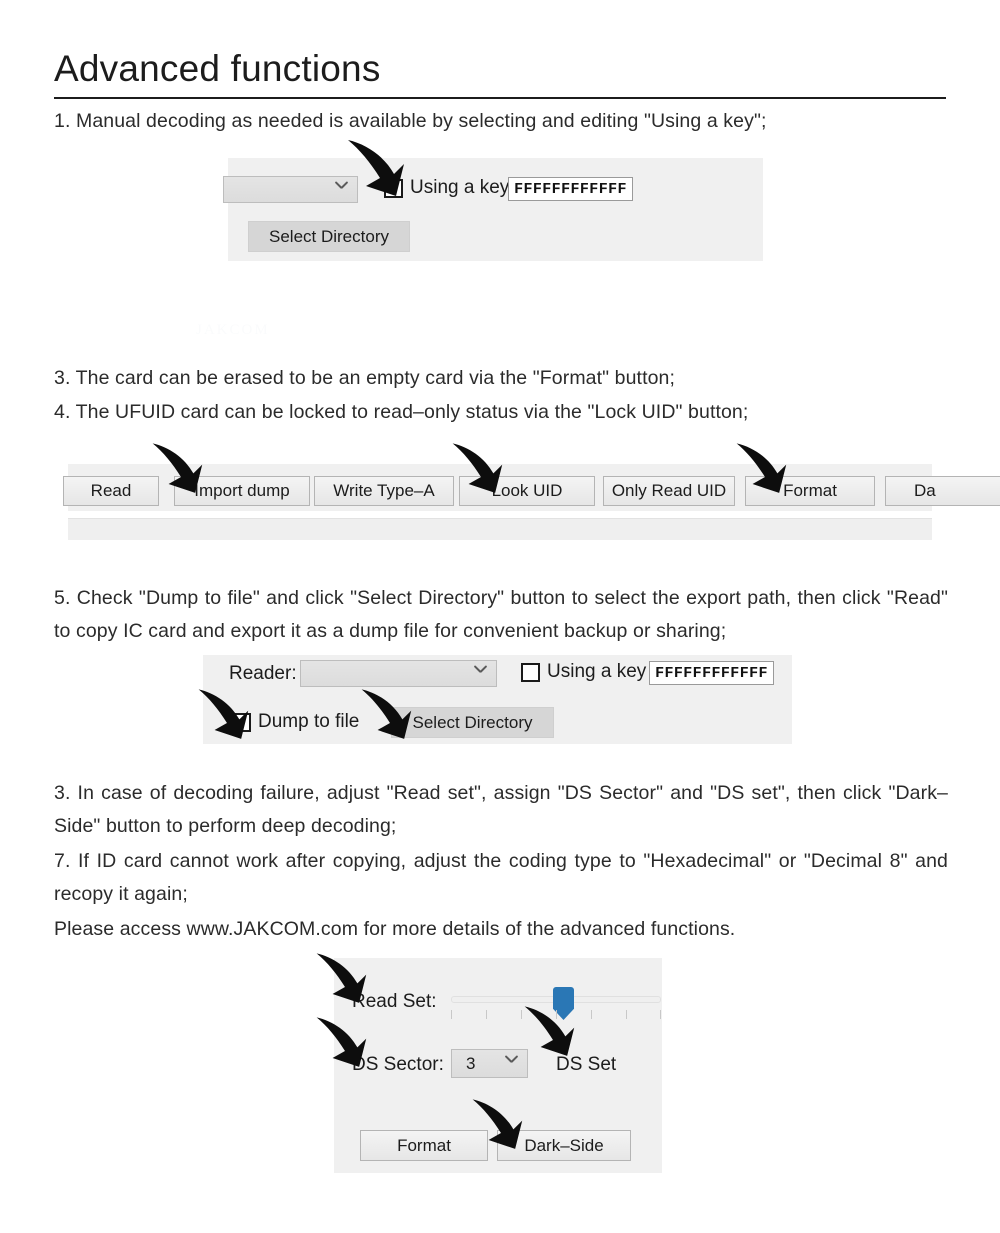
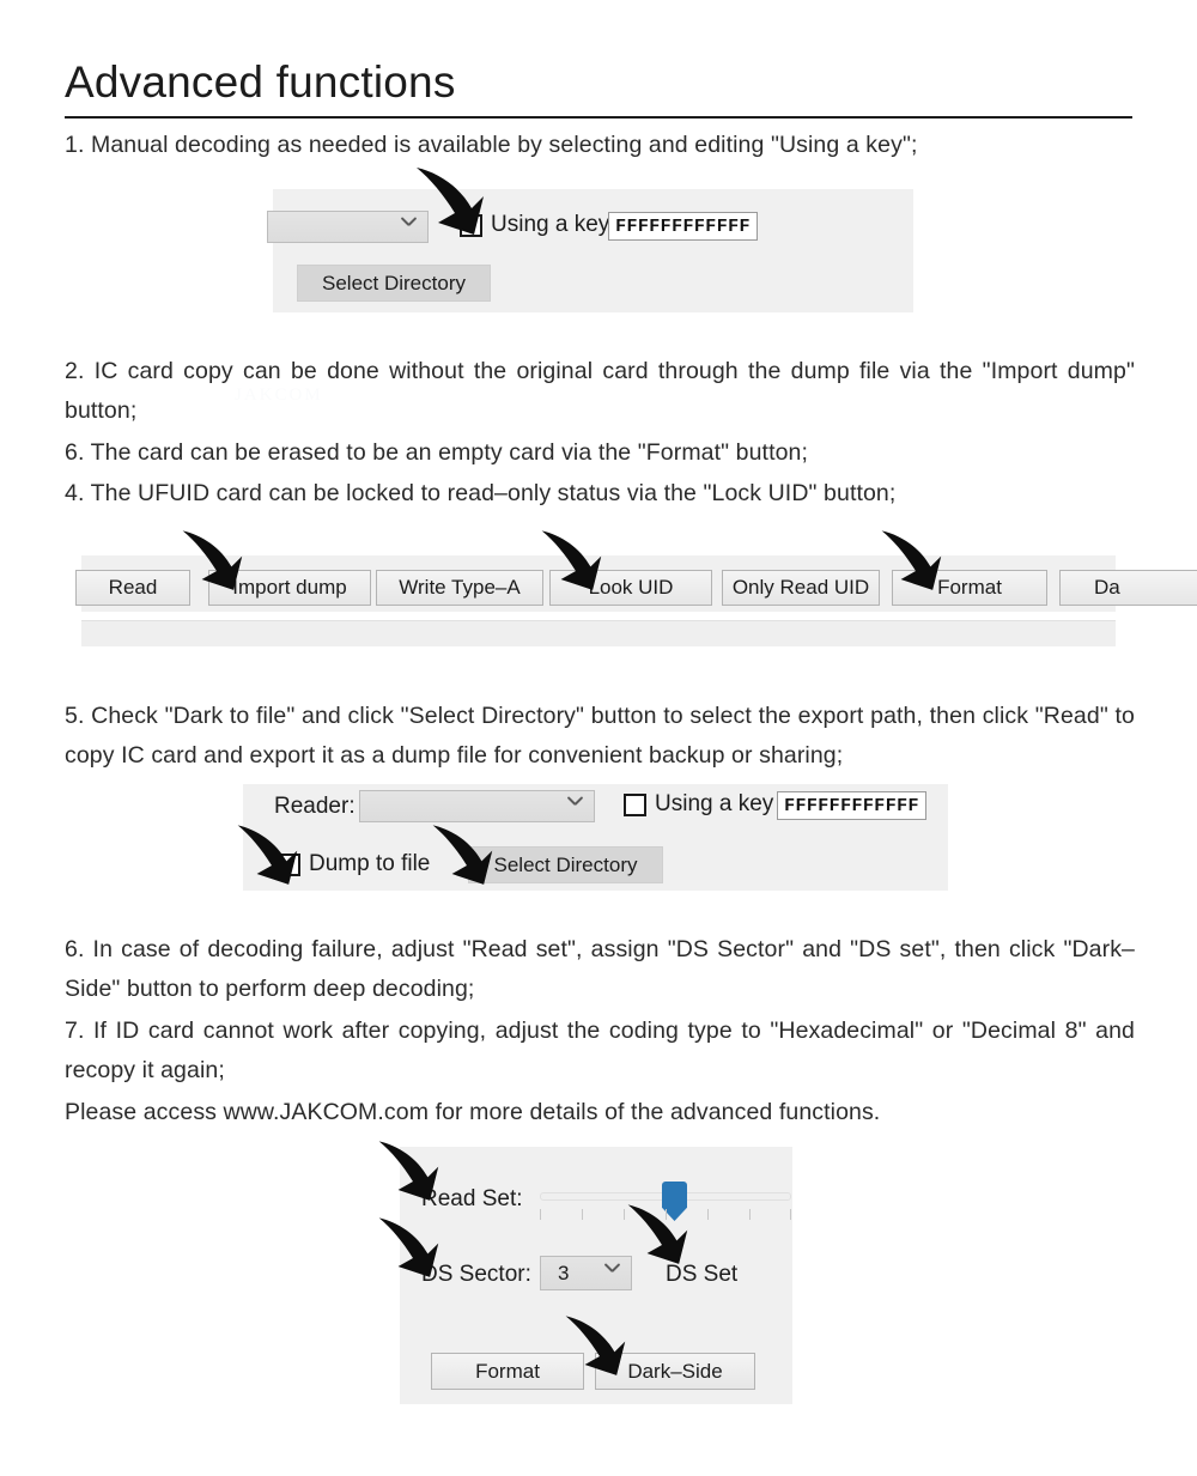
  Advanced functions
  1. Manual decoding as needed is available by selecting and editing "Using a key";
  Using a key
  FFFFFFFFFFFF
  Select Directory
+ 2. IC card copy can be done without the original card through the dump file via the "Import dump" button;
- 3. The card can be erased to be an empty card via the "Format" button;
+ 6. The card can be erased to be an empty card via the "Format" button;
  4. The UFUID card can be locked to read–only status via the "Lock UID" button;
  Read
  Import dump
  Write Type–A
  Look UID
  Only Read UID
  Format
  Da
- 5. Check "Dump to file" and click "Select Directory" button to select the export path, then click "Read" to copy IC card and export it as a dump file for convenient backup or sharing;
+ 5. Check "Dark to file" and click "Select Directory" button to select the export path, then click "Read" to copy IC card and export it as a dump file for convenient backup or sharing;
  Reader:
  Using a key
  FFFFFFFFFFFF
  Dump to file
  Select Directory
- 3. In case of decoding failure, adjust "Read set", assign "DS Sector" and "DS set", then click "Dark–Side" button to perform deep decoding;
+ 6. In case of decoding failure, adjust "Read set", assign "DS Sector" and "DS set", then click "Dark–Side" button to perform deep decoding;
  7. If ID card cannot work after copying, adjust the coding type to "Hexadecimal" or "Decimal 8" and recopy it again;
  Please access www.JAKCOM.com for more details of the advanced functions.
  ead Set:
  S Sector:
  3
  DS Set
  Format
  Dark–Side
